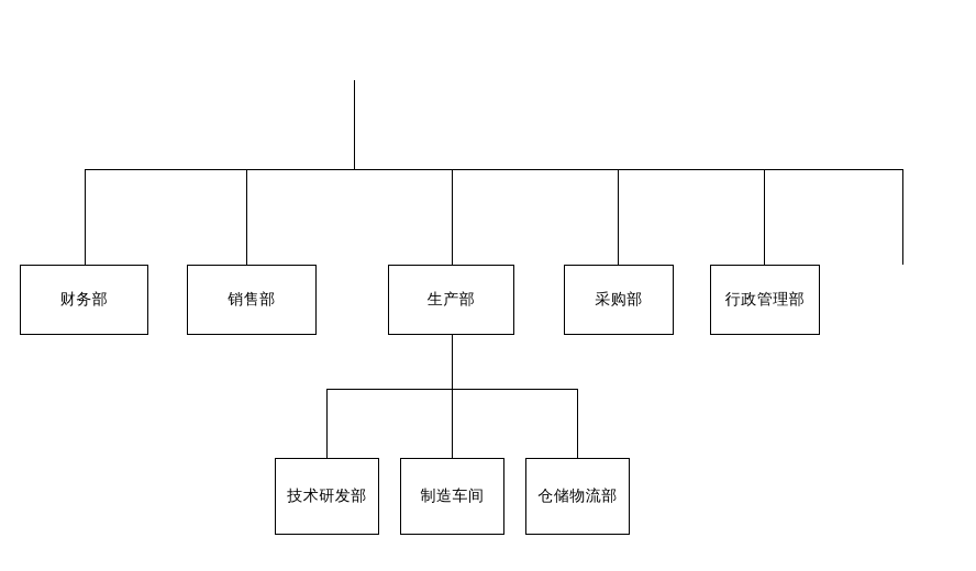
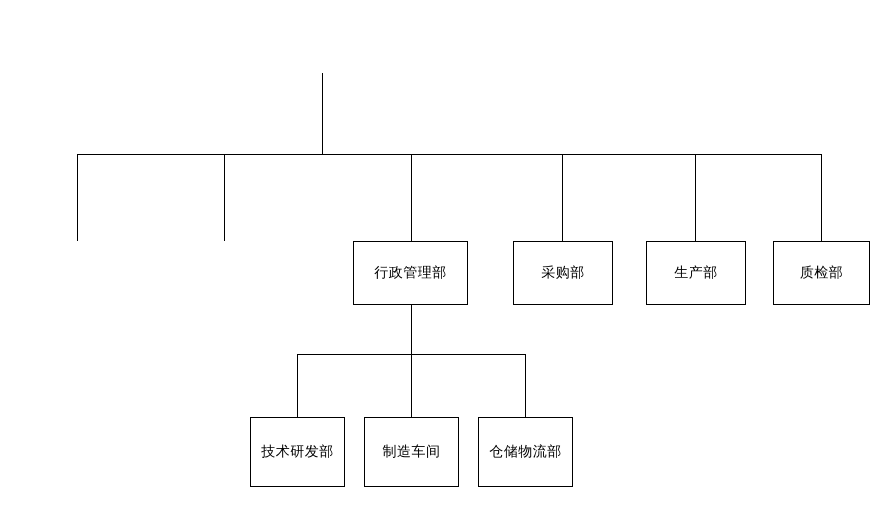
- 财务部
- 销售部
- 生产部
+ 行政管理部
  采购部
- 行政管理部
+ 生产部
+ 质检部
  技术研发部
  制造车间
  仓储物流部
